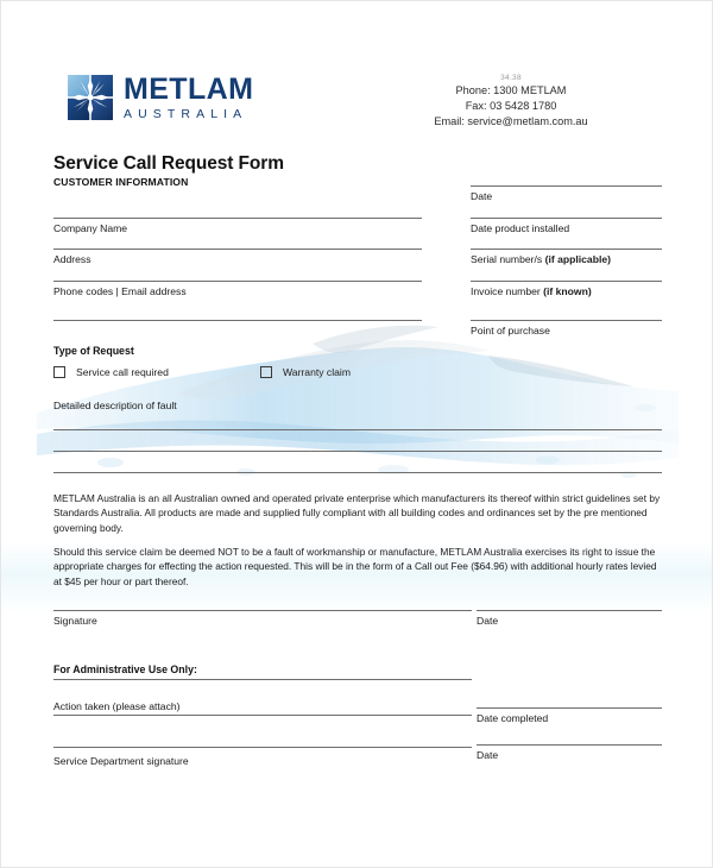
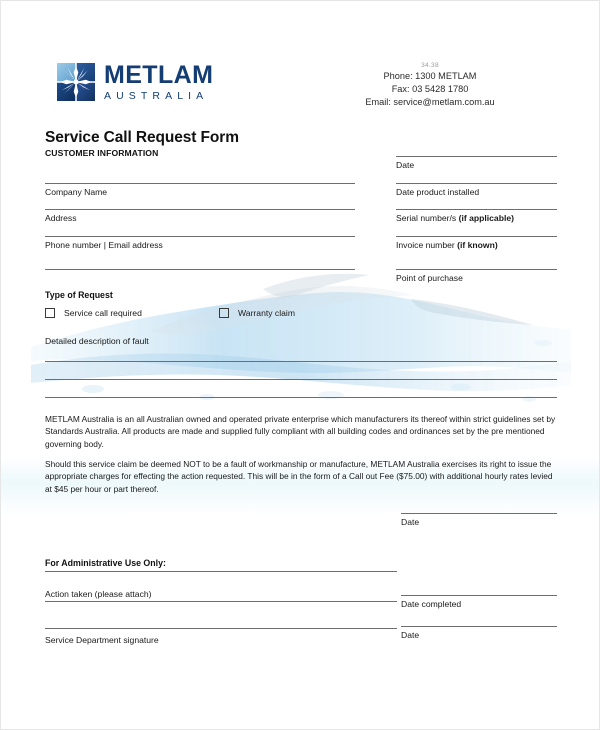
  METLAM
  AUSTRALIA
  Phone: 1300 METLAM
  Fax: 03 5428 1780
  Email: service@metlam.com.au
  Service Call Request Form
  CUSTOMER INFORMATION
  Company Name
  Address
- Phone codes | Email address
+ Phone number | Email address
  Date
  Date product installed
  Serial number/s (if applicable)
  Invoice number (if known)
  Point of purchase
  Type of Request
  Service call required
  Warranty claim
  Detailed description of fault
  METLAM Australia is an all Australian owned and operated private enterprise which manufacturers its thereof within strict guidelines set by Standards Australia. All products are made and supplied fully compliant with all building codes and ordinances set by the pre mentioned governing body.
- Should this service claim be deemed NOT to be a fault of workmanship or manufacture, METLAM Australia exercises its right to issue the appropriate charges for effecting the action requested. This will be in the form of a Call out Fee ($64.96) with additional hourly rates levied at $45 per hour or part thereof.
+ Should this service claim be deemed NOT to be a fault of workmanship or manufacture, METLAM Australia exercises its right to issue the appropriate charges for effecting the action requested. This will be in the form of a Call out Fee ($75.00) with additional hourly rates levied at $45 per hour or part thereof.
- Signature
  Date
  For Administrative Use Only:
  Action taken (please attach)
  Date completed
  Service Department signature
  Date
